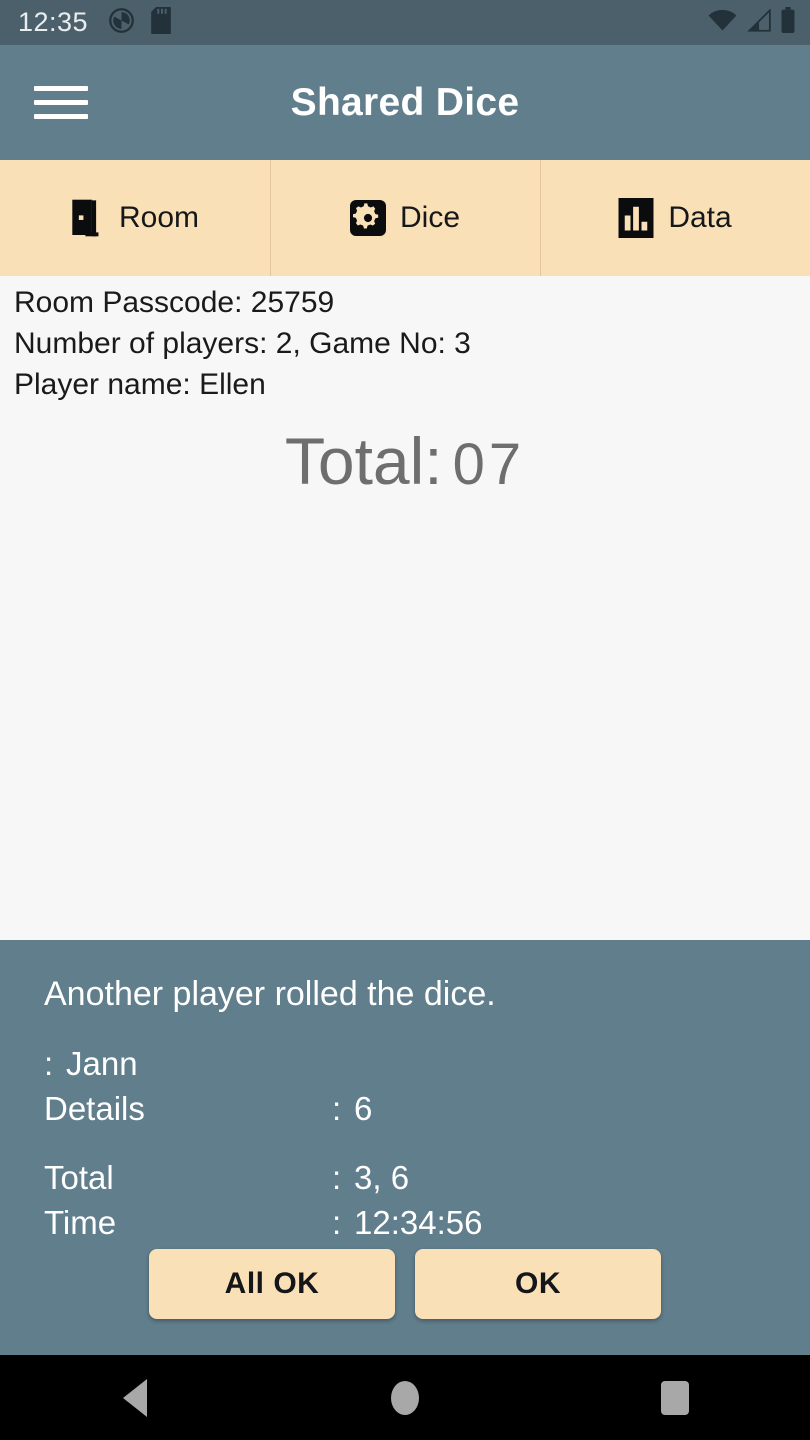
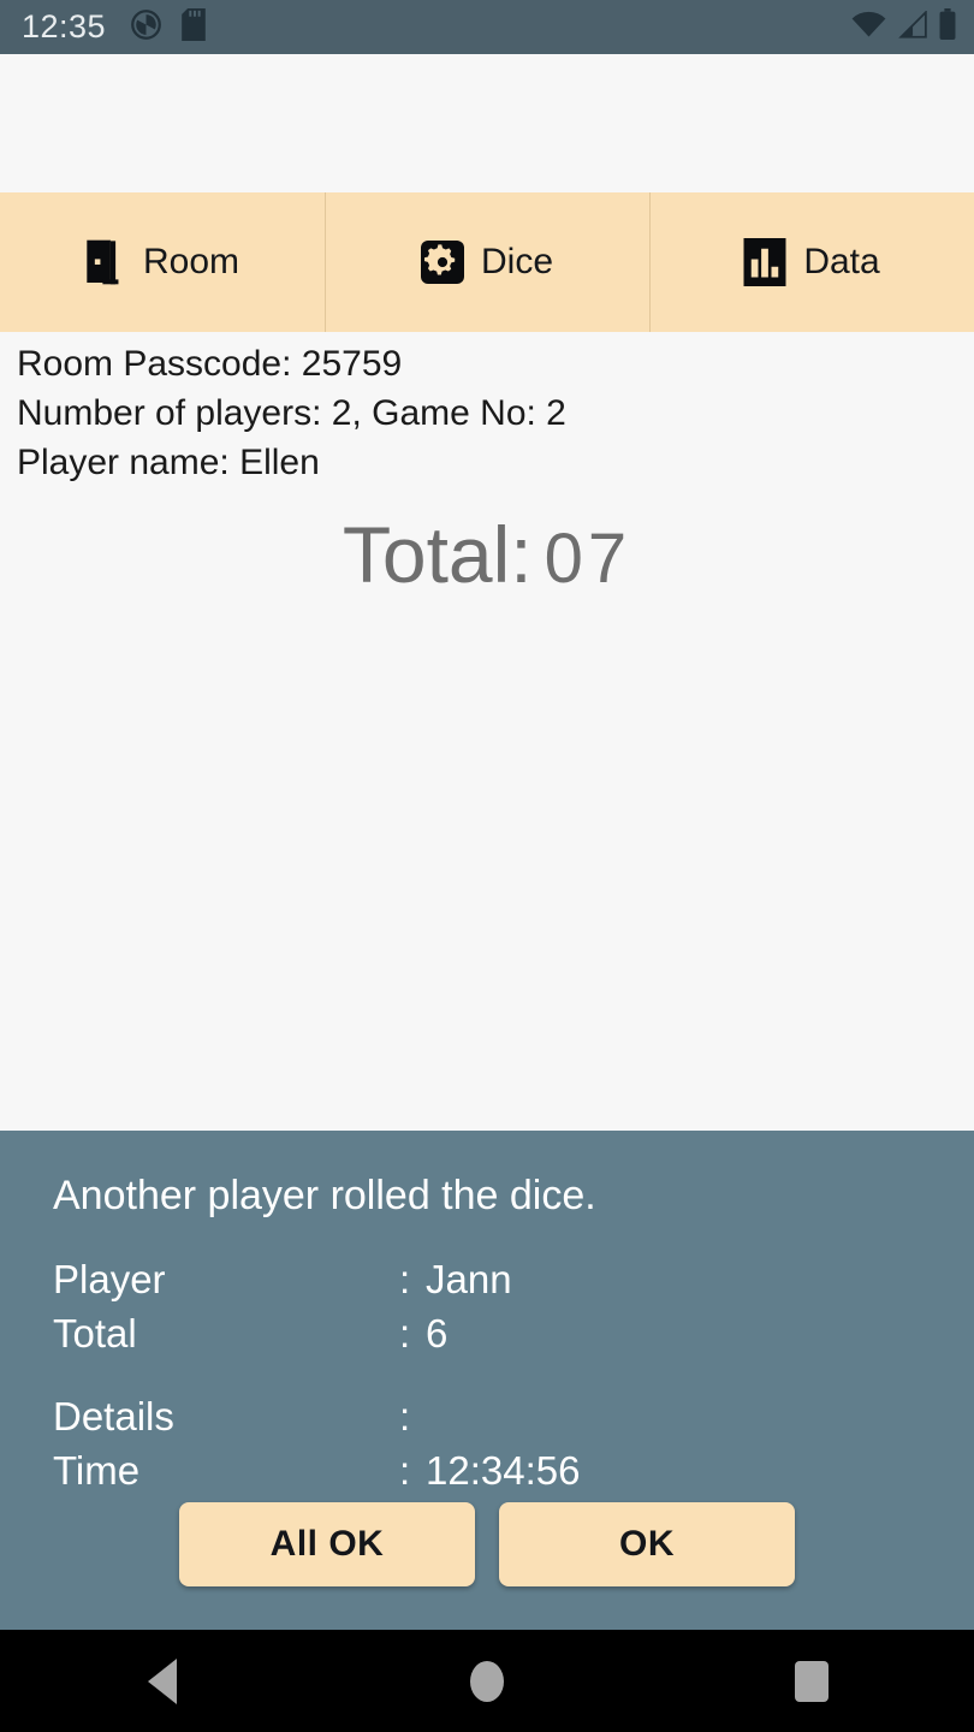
  12:35
- Shared Dice
  Room
  Dice
  Data
  Room Passcode: 25759
- Number of players: 2, Game No: 3
+ Number of players: 2, Game No: 2
  Player name: Ellen
  Total: 07
  Another player rolled the dice.
+ Player
  :
  Jann
- Details
+ Total
  :
  6
- Total
+ Details
  :
- 3, 6
  Time
  :
  12:34:56
  All OK
  OK
